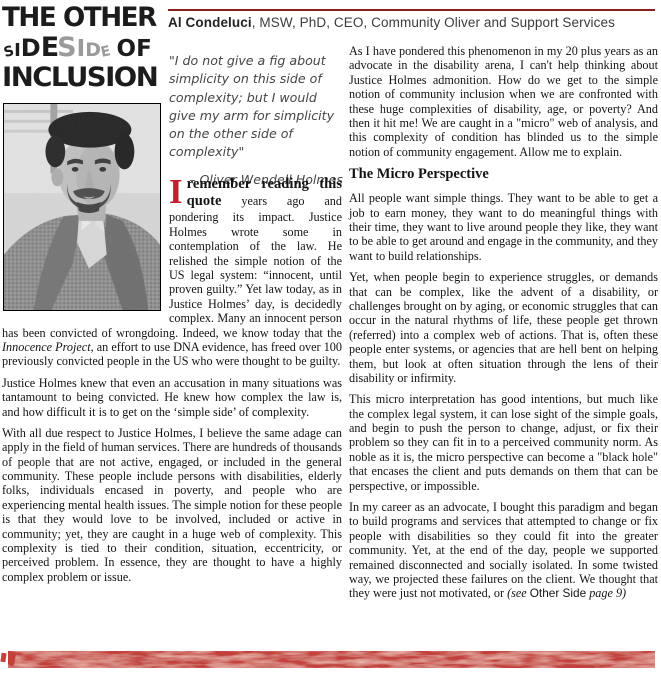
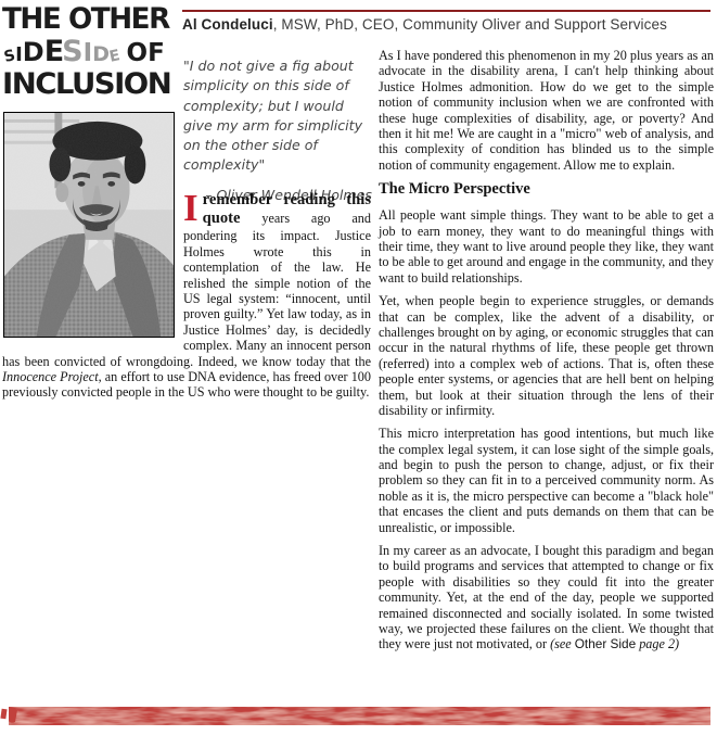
  THE OTHER
  INCLUSION
  Al Condeluci, MSW, PhD, CEO, Community Oliver and Support Services
  "I do not give a fig about simplicity on this side of complexity; but I would give my arm for simplicity on the other side of complexity"
  – Oliver Wendell Holmes
  I
- remember reading this quote years ago and pondering its impact. Justice Holmes wrote some in contemplation of the law. He relished the simple notion of the US legal system: “innocent, until proven guilty.” Yet law today, as in Justice Holmes’ day, is decidedly complex. Many an innocent person has been convicted of wrongdoing. Indeed, we know today that the Innocence Project, an effort to use DNA evidence, has freed over 100 previously convicted people in the US who were thought to be guilty.
+ remember reading this quote years ago and pondering its impact. Justice Holmes wrote this in contemplation of the law. He relished the simple notion of the US legal system: “innocent, until proven guilty.” Yet law today, as in Justice Holmes’ day, is decidedly complex. Many an innocent person has been convicted of wrongdoing. Indeed, we know today that the Innocence Project, an effort to use DNA evidence, has freed over 100 previously convicted people in the US who were thought to be guilty.
- Justice Holmes knew that even an accusation in many situations was tantamount to being convicted. He knew how complex the law is, and how difficult it is to get on the ‘simple side’ of complexity.
- With all due respect to Justice Holmes, I believe the same adage can apply in the field of human services. There are hundreds of thousands of people that are not active, engaged, or included in the general community. These people include persons with disabilities, elderly folks, individuals encased in poverty, and people who are experiencing mental health issues. The simple notion for these people is that they would love to be involved, included or active in community; yet, they are caught in a huge web of complexity. This complexity is tied to their condition, situation, eccentricity, or perceived problem. In essence, they are thought to have a highly complex problem or issue.
  As I have pondered this phenomenon in my 20 plus years as an advocate in the disability arena, I can't help thinking about Justice Holmes admonition. How do we get to the simple notion of community inclusion when we are confronted with these huge complexities of disability, age, or poverty? And then it hit me! We are caught in a "micro" web of analysis, and this complexity of condition has blinded us to the simple notion of community engagement. Allow me to explain.
  The Micro Perspective
  All people want simple things. They want to be able to get a job to earn money, they want to do meaningful things with their time, they want to live around people they like, they want to be able to get around and engage in the community, and they want to build relationships.
- Yet, when people begin to experience struggles, or demands that can be complex, like the advent of a disability, or challenges brought on by aging, or economic struggles that can occur in the natural rhythms of life, these people get thrown (referred) into a complex web of actions. That is, often these people enter systems, or agencies that are hell bent on helping them, but look at often situation through the lens of their disability or infirmity.
+ Yet, when people begin to experience struggles, or demands that can be complex, like the advent of a disability, or challenges brought on by aging, or economic struggles that can occur in the natural rhythms of life, these people get thrown (referred) into a complex web of actions. That is, often these people enter systems, or agencies that are hell bent on helping them, but look at their situation through the lens of their disability or infirmity.
- This micro interpretation has good intentions, but much like the complex legal system, it can lose sight of the simple goals, and begin to push the person to change, adjust, or fix their problem so they can fit in to a perceived community norm. As noble as it is, the micro perspective can become a "black hole" that encases the client and puts demands on them that can be perspective, or impossible.
+ This micro interpretation has good intentions, but much like the complex legal system, it can lose sight of the simple goals, and begin to push the person to change, adjust, or fix their problem so they can fit in to a perceived community norm. As noble as it is, the micro perspective can become a "black hole" that encases the client and puts demands on them that can be unrealistic, or impossible.
- In my career as an advocate, I bought this paradigm and began to build programs and services that attempted to change or fix people with disabilities so they could fit into the greater community. Yet, at the end of the day, people we supported remained disconnected and socially isolated. In some twisted way, we projected these failures on the client. We thought that they were just not motivated, or (see Other Side page 9)
+ In my career as an advocate, I bought this paradigm and began to build programs and services that attempted to change or fix people with disabilities so they could fit into the greater community. Yet, at the end of the day, people we supported remained disconnected and socially isolated. In some twisted way, we projected these failures on the client. We thought that they were just not motivated, or (see Other Side page 2)
